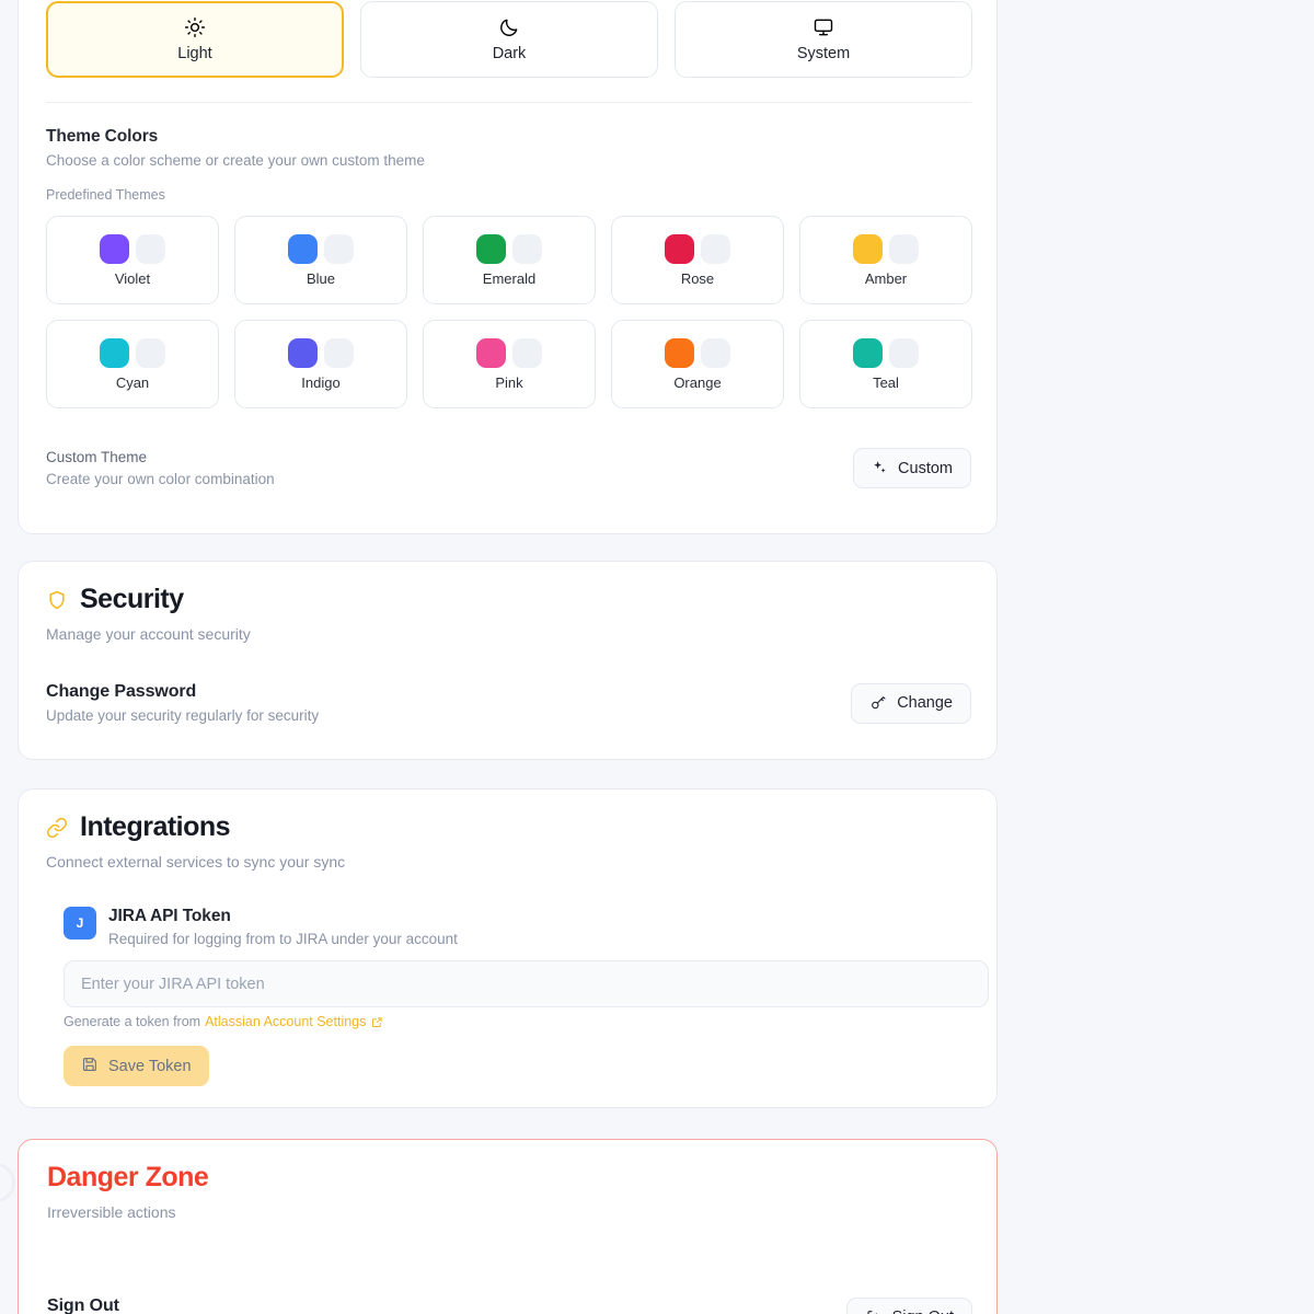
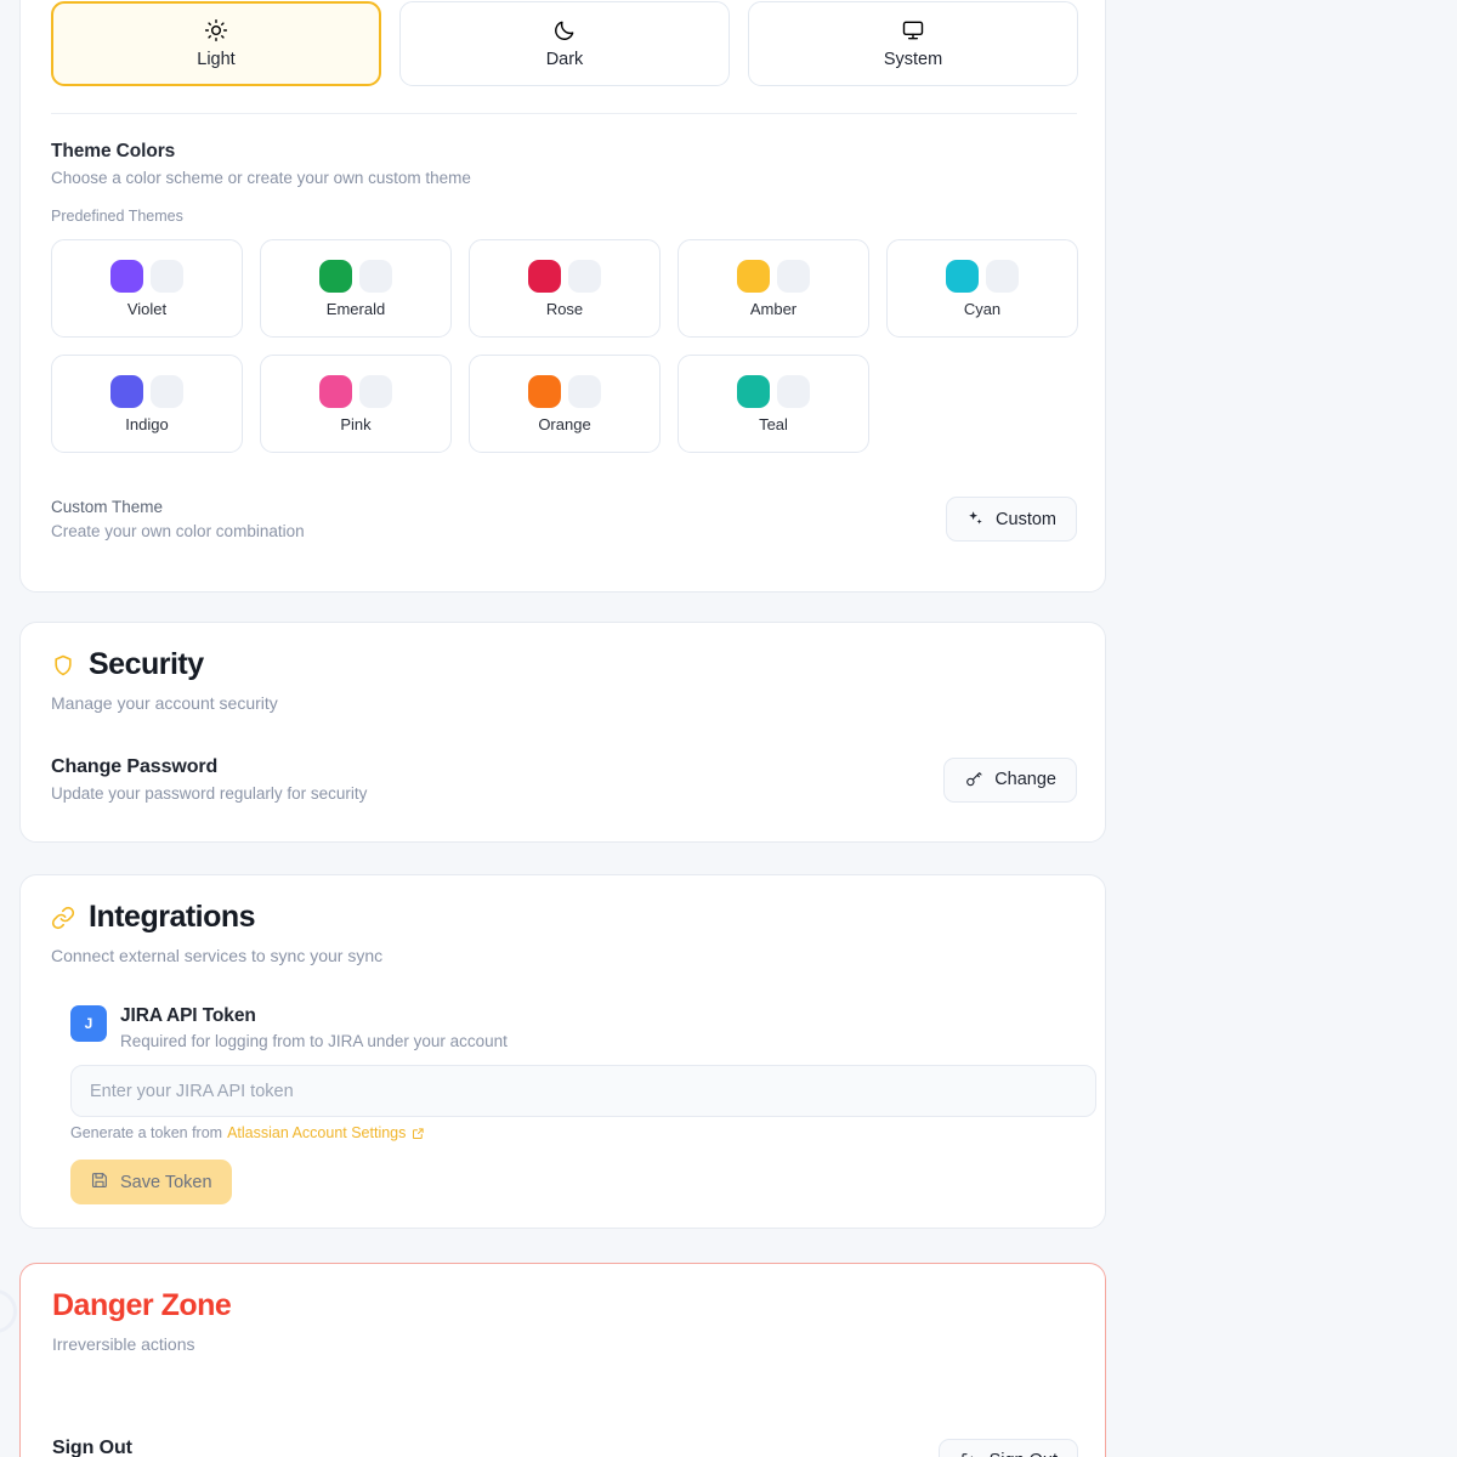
  Light
  Dark
  System
  Theme Colors
  Choose a color scheme or create your own custom theme
  Predefined Themes
  Violet
- Blue
  Emerald
  Rose
  Amber
  Cyan
  Indigo
  Pink
  Orange
  Teal
  Custom Theme
  Create your own color combination
  Custom
  Security
  Manage your account security
  Change Password
- Update your security regularly for security
+ Update your password regularly for security
  Change
  Integrations
  Connect external services to sync your sync
  J
  JIRA API Token
  Required for logging from to JIRA under your account
  Enter your JIRA API token
  Generate a token from
  Atlassian Account Settings
  Save Token
  Danger Zone
  Irreversible actions
  Sign Out
